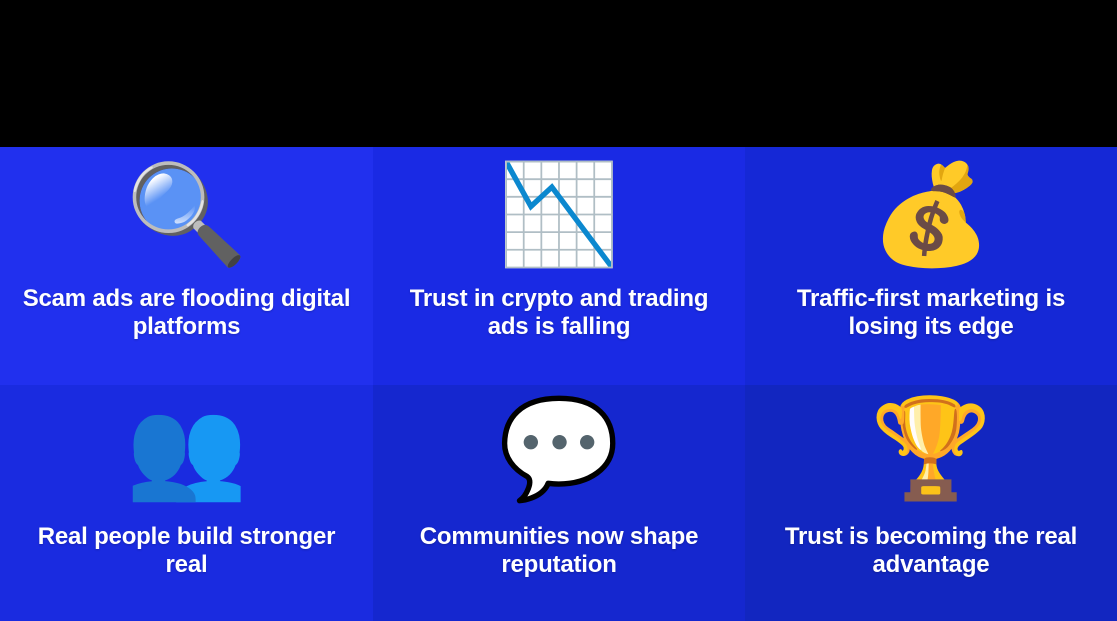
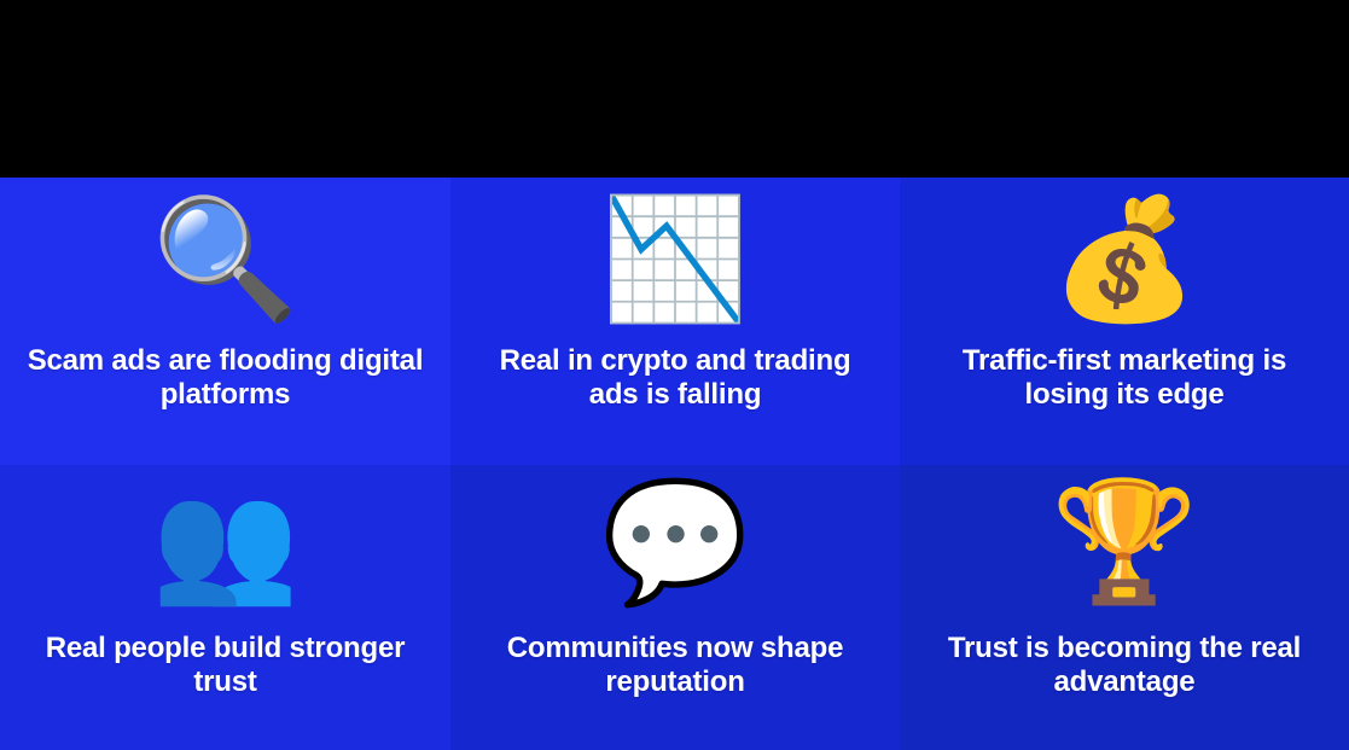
  🔍
  Scam ads are flooding digital platforms
  📉
- Trust in crypto and trading ads is falling
+ Real in crypto and trading ads is falling
  💰
  Traffic-first marketing is losing its edge
  👥
- Real people build stronger real
+ Real people build stronger trust
  💬
  Communities now shape reputation
  🏆
  Trust is becoming the real advantage
